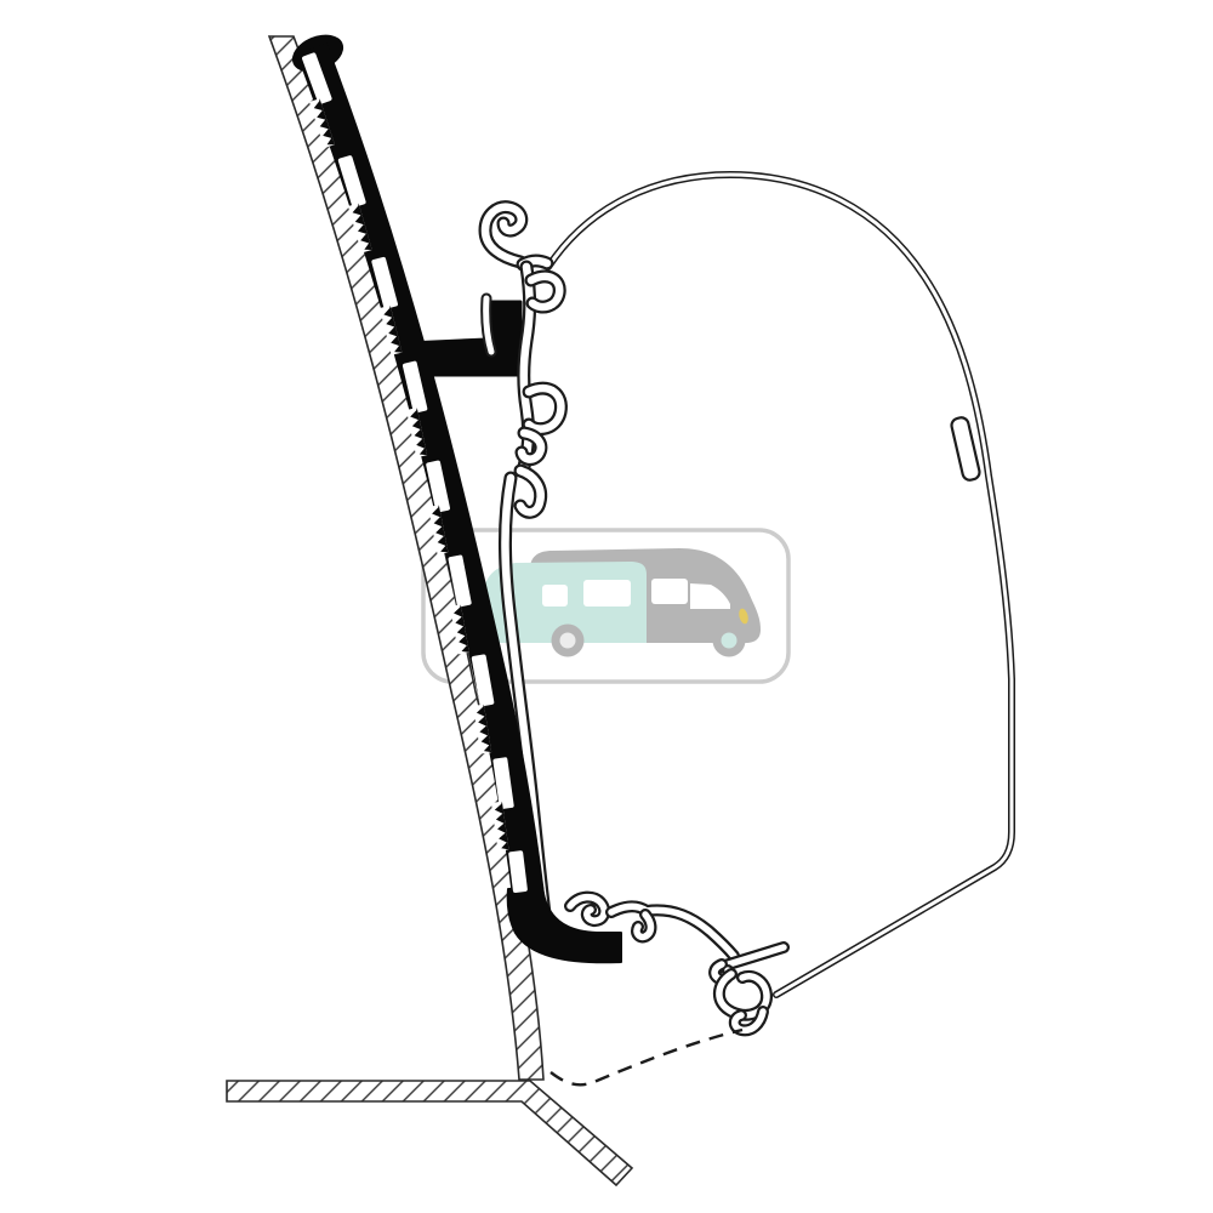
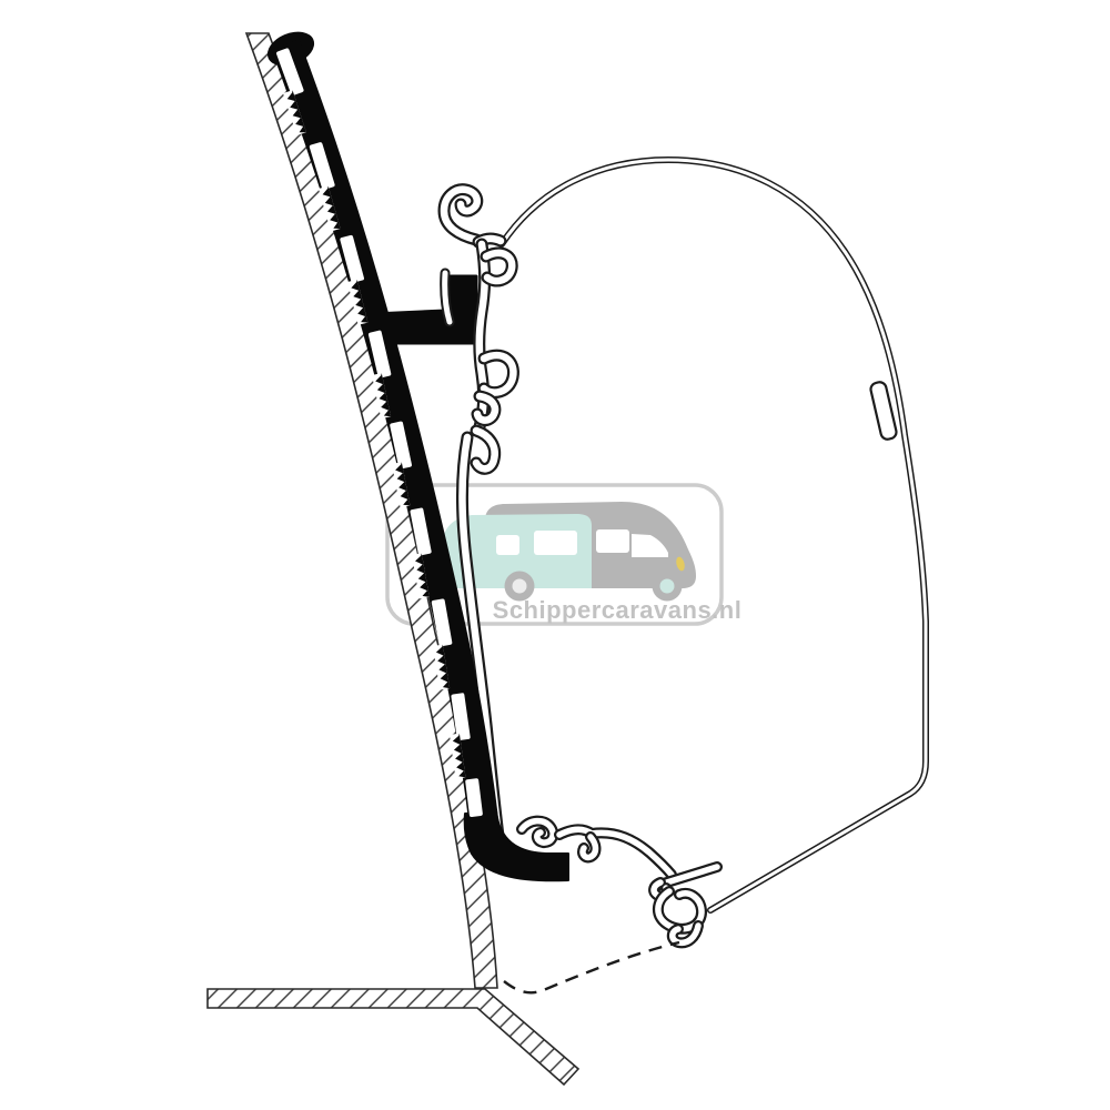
+ Schippercaravans.nl
